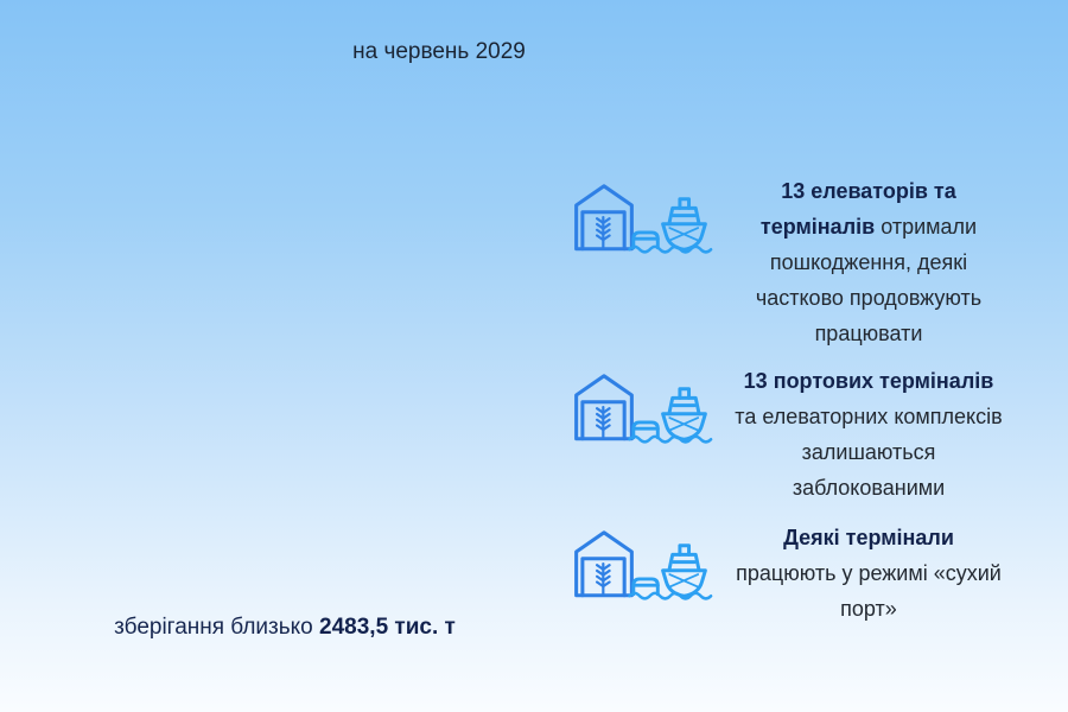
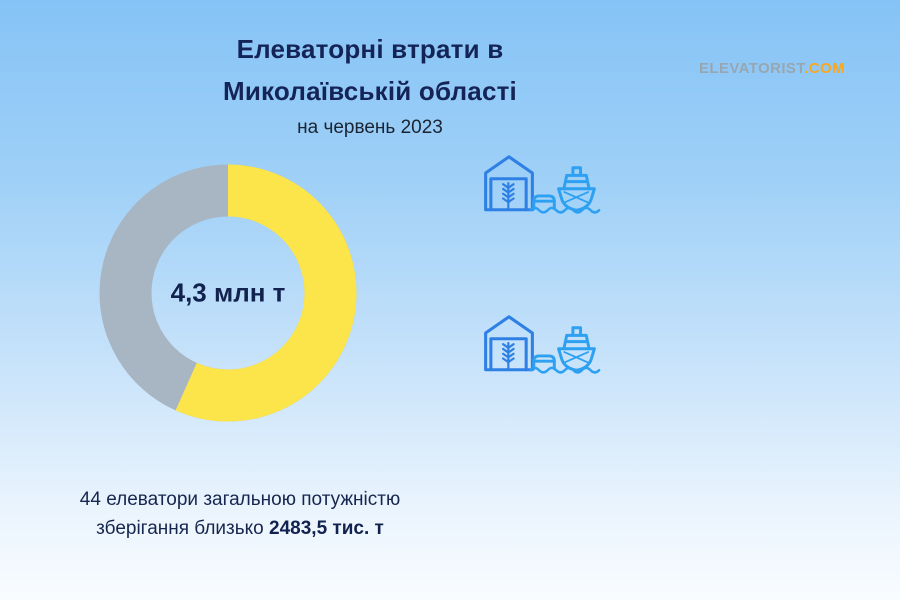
+ Елеваторні втрати в
+ Миколаївській області
- на червень 2029
+ на червень 2023
+ ELEVATORIST.COM
+ 4,3 млн т
+ 44 елеватори загальною потужністю
  зберігання близько 2483,5 тис. т
- 13 елеваторів та терміналів отримали пошкодження, деякі частково продовжують працювати
- 13 портових терміналів
- та елеваторних комплексів залишаються заблокованими
- Деякі термінали
- працюють у режимі «сухий порт»
